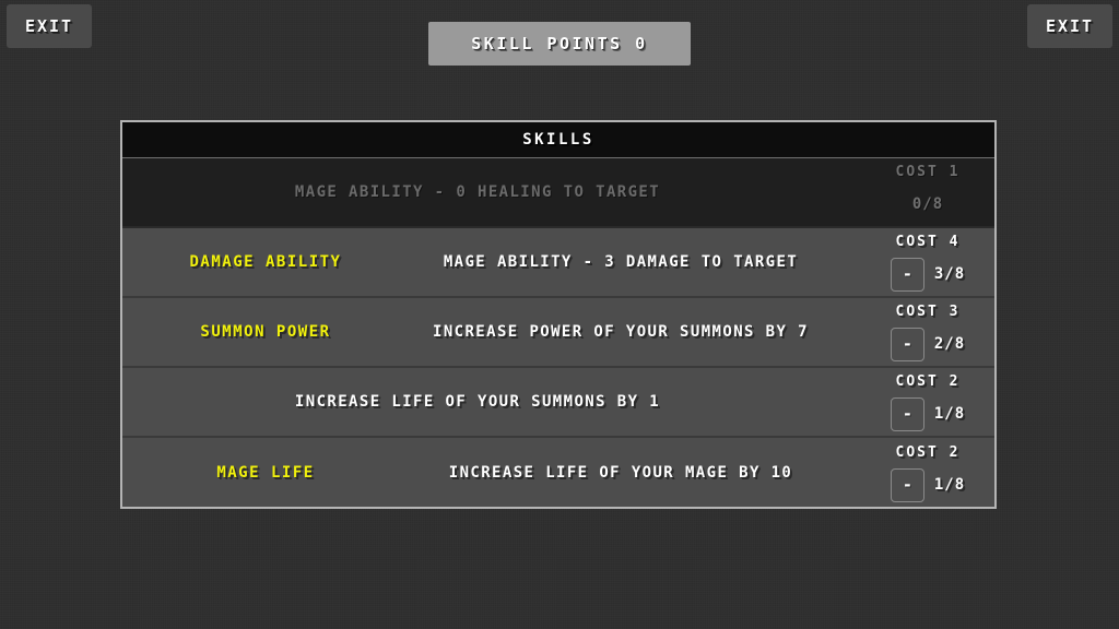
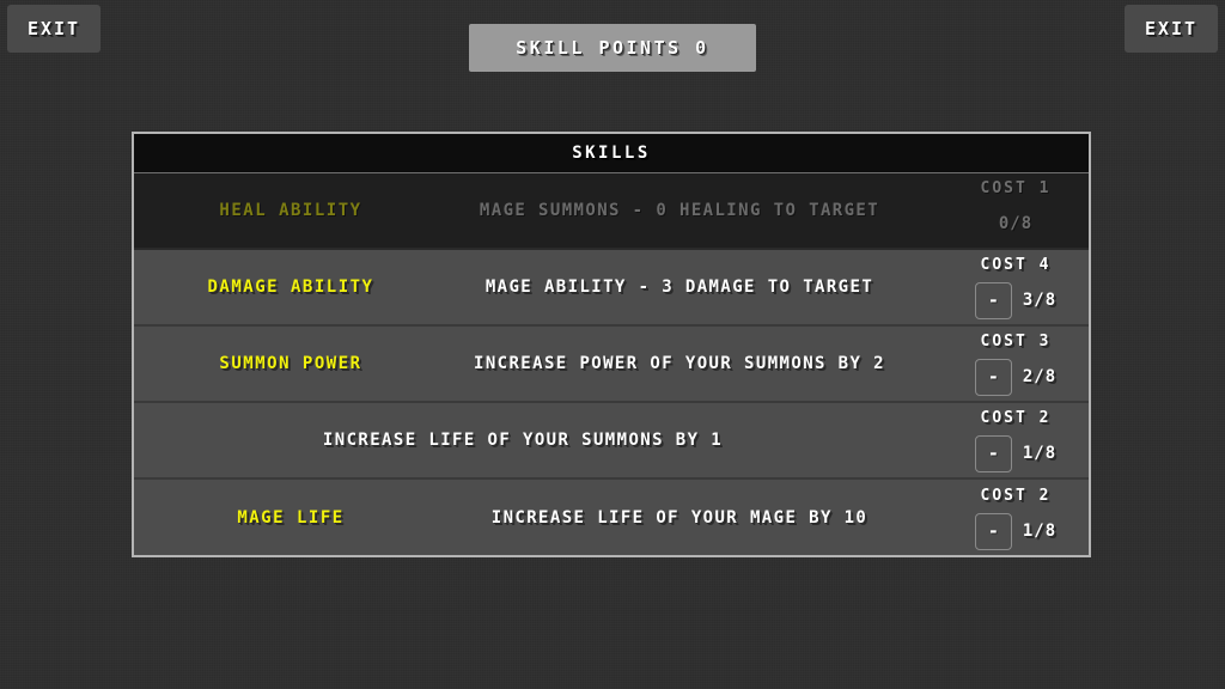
  EXIT
  EXIT
  SKILL POINTS 0
  SKILLS
+ HEAL ABILITY
- MAGE ABILITY - 0 HEALING TO TARGET
+ MAGE SUMMONS - 0 HEALING TO TARGET
  COST 1
  0/8
  DAMAGE ABILITY
  MAGE ABILITY - 3 DAMAGE TO TARGET
  COST 4
  -
  3/8
  SUMMON POWER
- INCREASE POWER OF YOUR SUMMONS BY 7
+ INCREASE POWER OF YOUR SUMMONS BY 2
  COST 3
  -
  2/8
  INCREASE LIFE OF YOUR SUMMONS BY 1
  COST 2
  -
  1/8
  MAGE LIFE
  INCREASE LIFE OF YOUR MAGE BY 10
  COST 2
  -
  1/8
